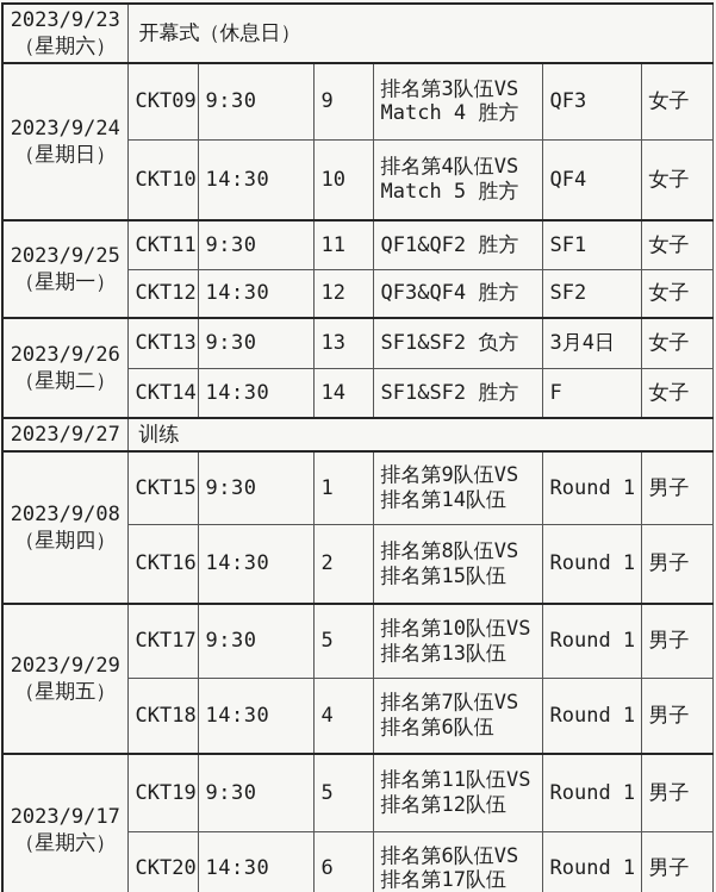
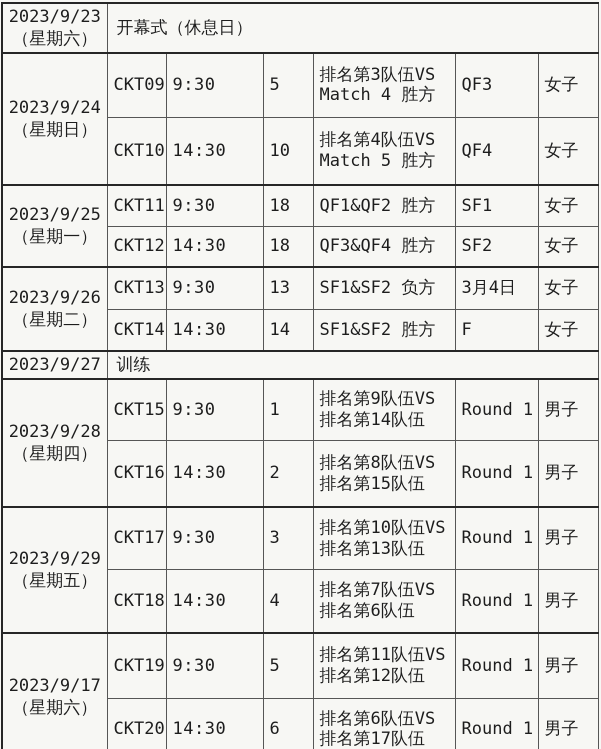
  2023/9/23 （星期六）	开幕式（休息日）
- 2023/9/24 （星期日）	CKT09	9:30	9	排名第3队伍VS Match 4 胜方	QF3	女子
+ 2023/9/24 （星期日）	CKT09	9:30	5	排名第3队伍VS Match 4 胜方	QF3	女子
  CKT10	14:30	10	排名第4队伍VS Match 5 胜方	QF4	女子
- 2023/9/25 （星期一）	CKT11	9:30	11	QF1&QF2 胜方	SF1	女子
+ 2023/9/25 （星期一）	CKT11	9:30	18	QF1&QF2 胜方	SF1	女子
- CKT12	14:30	12	QF3&QF4 胜方	SF2	女子
+ CKT12	14:30	18	QF3&QF4 胜方	SF2	女子
  2023/9/26 （星期二）	CKT13	9:30	13	SF1&SF2 负方	3月4日	女子
  CKT14	14:30	14	SF1&SF2 胜方	F	女子
  2023/9/27	训练
- 2023/9/08 （星期四）	CKT15	9:30	1	排名第9队伍VS 排名第14队伍	Round 1	男子
+ 2023/9/28 （星期四）	CKT15	9:30	1	排名第9队伍VS 排名第14队伍	Round 1	男子
  CKT16	14:30	2	排名第8队伍VS 排名第15队伍	Round 1	男子
- 2023/9/29 （星期五）	CKT17	9:30	5	排名第10队伍VS 排名第13队伍	Round 1	男子
+ 2023/9/29 （星期五）	CKT17	9:30	3	排名第10队伍VS 排名第13队伍	Round 1	男子
  CKT18	14:30	4	排名第7队伍VS 排名第6队伍	Round 1	男子
  2023/9/17 （星期六）	CKT19	9:30	5	排名第11队伍VS 排名第12队伍	Round 1	男子
  CKT20	14:30	6	排名第6队伍VS 排名第17队伍	Round 1	男子
